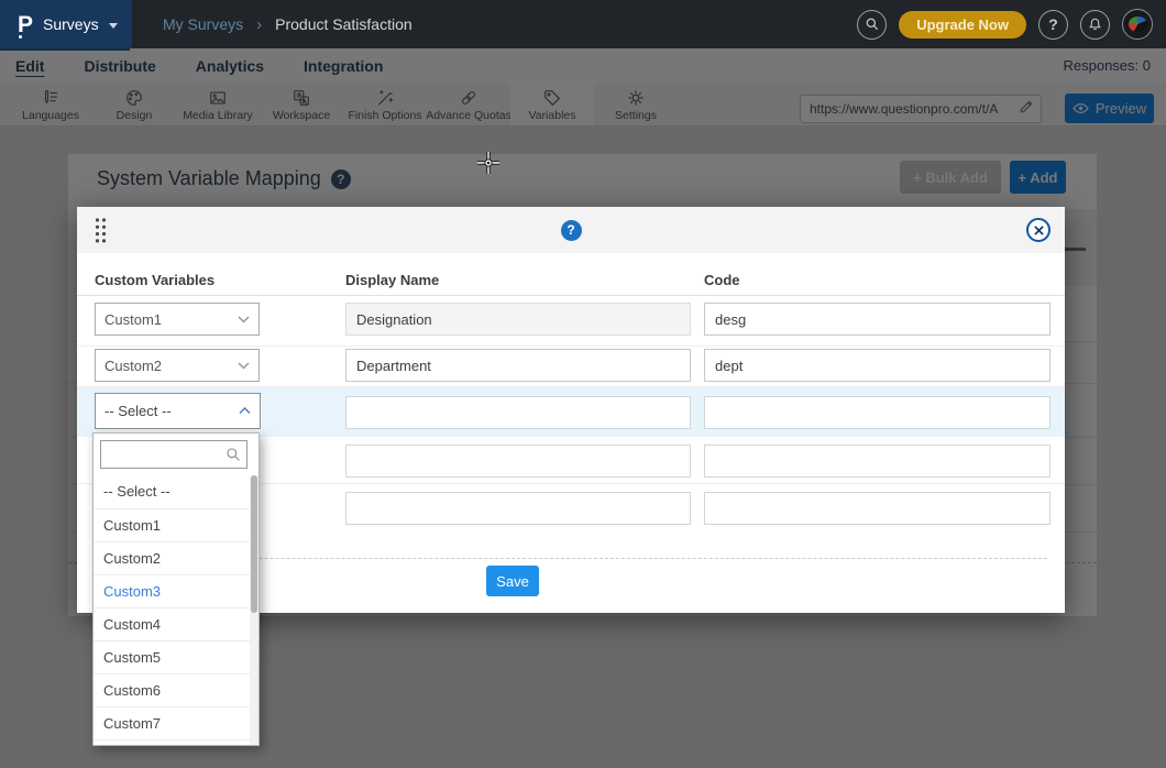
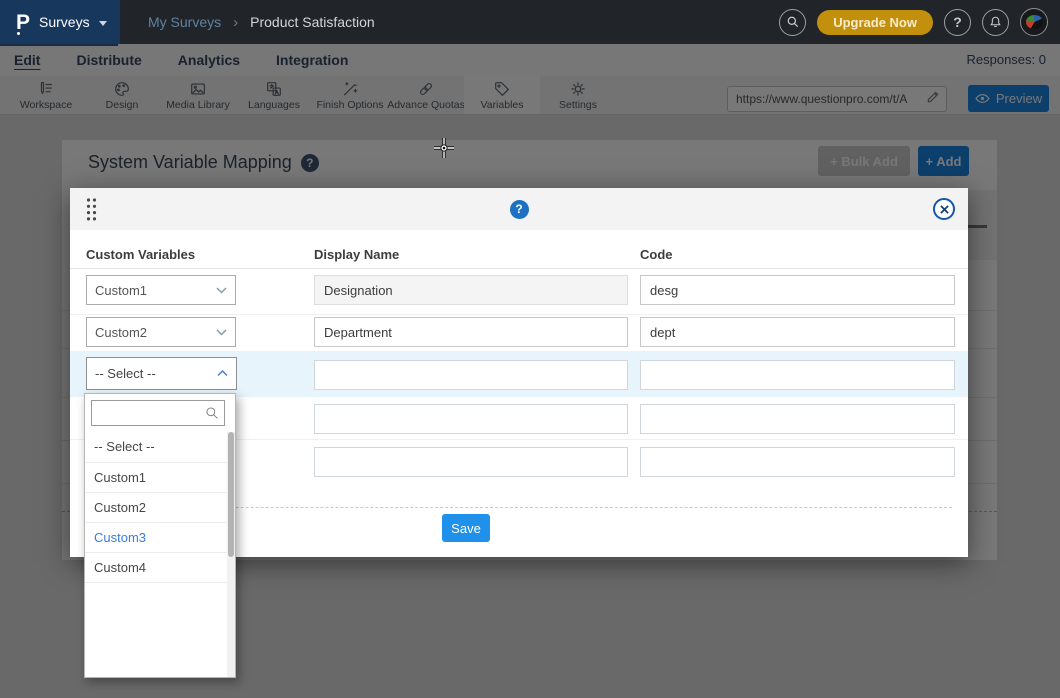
  P
  Surveys
  My Surveys
  ›
  Product Satisfaction
  Upgrade Now
  ?
  Edit
  Distribute
  Analytics
  Integration
  Responses: 0
- Languages
+ Workspace
  Design
  Media Library
- Workspace
+ Languages
  Finish Options
  Advance Quotas
  Variables
  Settings
  https://www.questionpro.com/t/A
  Preview
  System Variable Mapping
  ?
  + Add
  ?
  Custom Variables
  Display Name
  Code
  Custom1
  Designation
  desg
  Custom2
  Department
  dept
  -- Select --
  Save
  -- Select --
  Custom1
  Custom2
  Custom3
  Custom4
- Custom5
- Custom6
- Custom7
